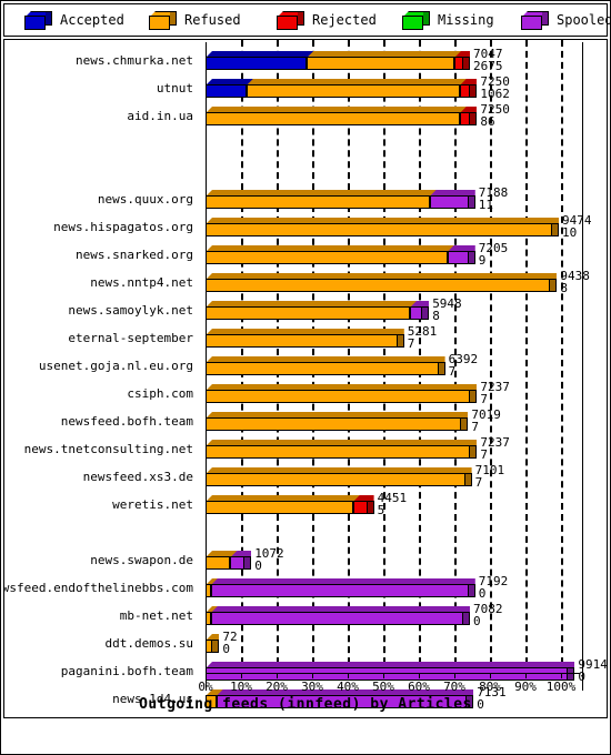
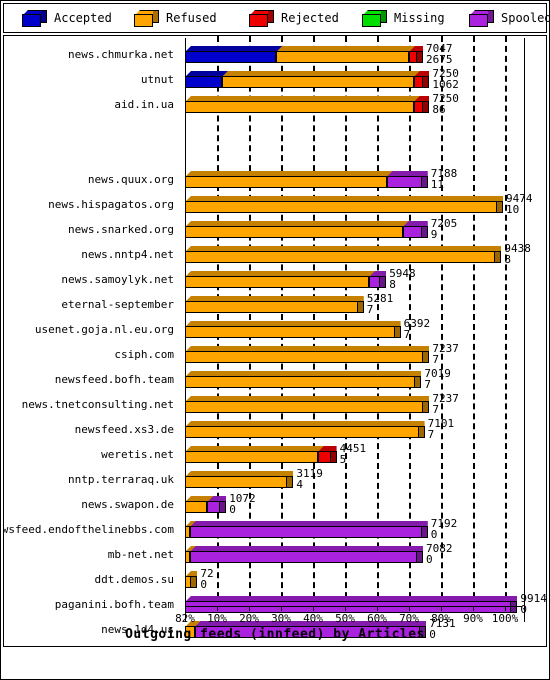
  Accepted
  Refused
  Rejected
  Missing
  Spooled
  news.chmurka.net
  7047
  2675
  utnut
  7250
  1062
  aid.in.ua
  7250
  86
  news.quux.org
  7188
  11
  news.hispagatos.org
  9474
  10
  news.snarked.org
  7205
  9
  news.nntp4.net
  9438
  8
  news.samoylyk.net
  5948
  8
  eternal-september
  5281
  7
  usenet.goja.nl.eu.org
  6392
  7
  csiph.com
  7237
  7
  newsfeed.bofh.team
  7019
  7
  news.tnetconsulting.net
  7237
  7
  newsfeed.xs3.de
  7101
  7
  weretis.net
  4451
  5
+ nntp.terraraq.uk
+ 3119
+ 4
  news.swapon.de
  1072
  0
  wsfeed.endofthelinebbs.com
  7192
  0
  mb-net.net
  7082
  0
  ddt.demos.su
  72
  0
  paganini.bofh.team
  9914
  0
  news.1d4.us
  7131
  0
  Outgoing feeds (innfeed) by Articles
- 0%
+ 82%
  10%
  20%
  30%
  40%
  50%
  60%
  70%
  80%
  90%
  100%
